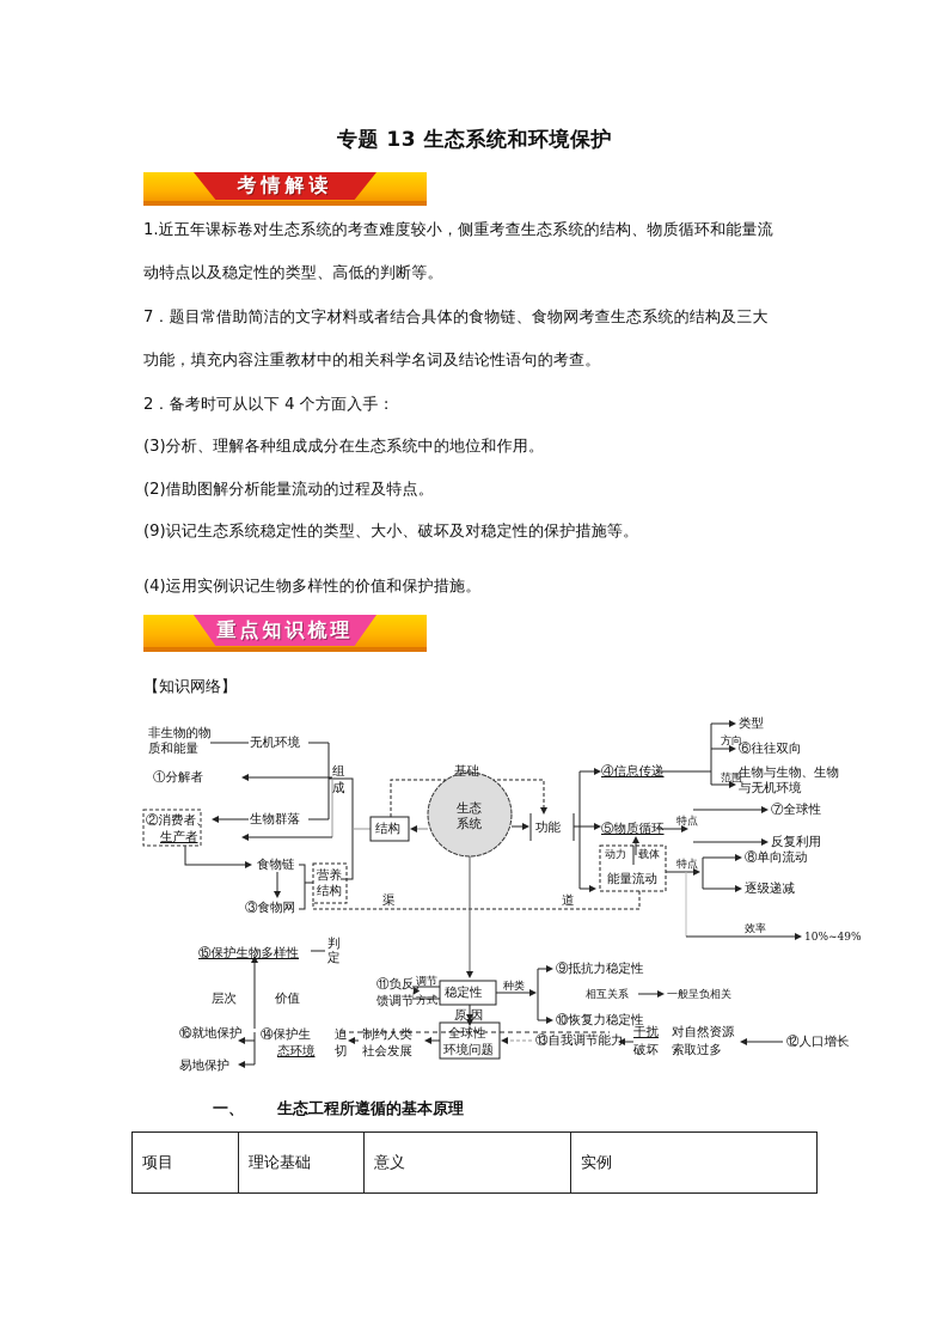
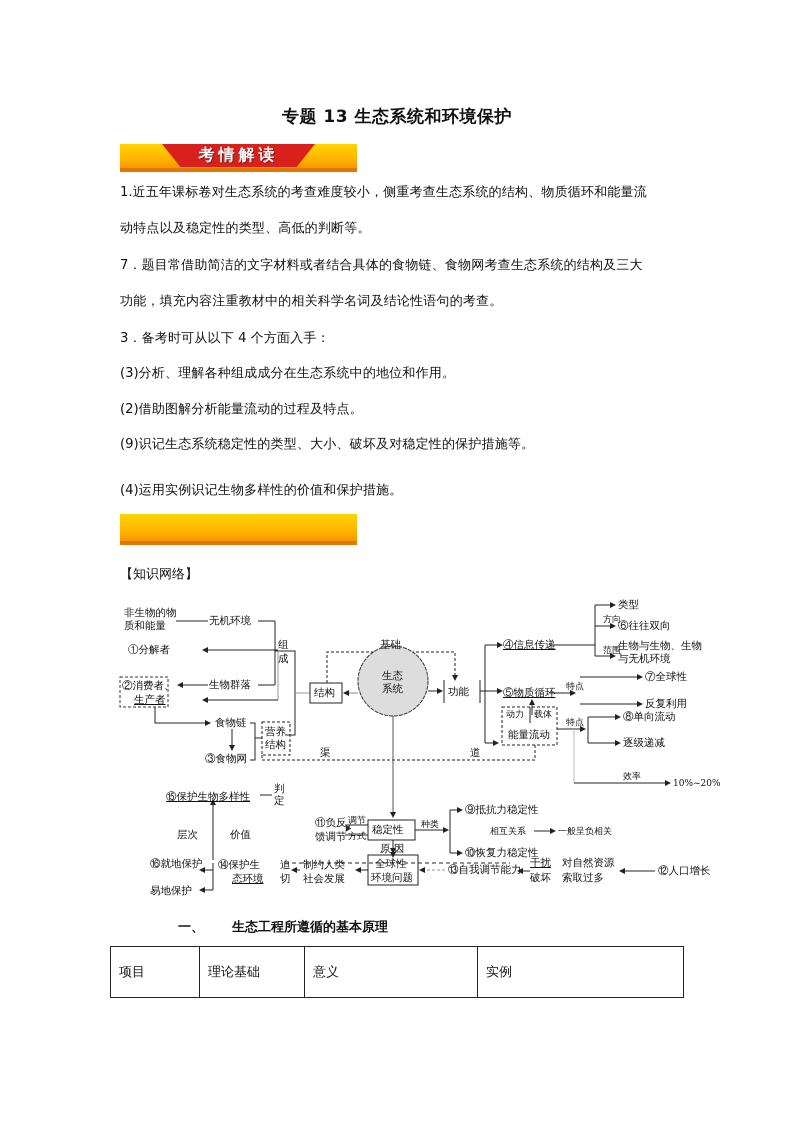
  专题 13 生态系统和环境保护
  考情解读
  1.近五年课标卷对生态系统的考查难度较小，侧重考查生态系统的结构、物质循环和能量流
  动特点以及稳定性的类型、高低的判断等。
  7．题目常借助简洁的文字材料或者结合具体的食物链、食物网考查生态系统的结构及三大
  功能，填充内容注重教材中的相关科学名词及结论性语句的考查。
- 2．备考时可从以下 4 个方面入手：
+ 3．备考时可从以下 4 个方面入手：
  (3)分析、理解各种组成成分在生态系统中的地位和作用。
  (2)借助图解分析能量流动的过程及特点。
  (9)识记生态系统稳定性的类型、大小、破坏及对稳定性的保护措施等。
  (4)运用实例识记生物多样性的价值和保护措施。
- 重点知识梳理
  【知识网络】
  非生物的物
  质和能量
  无机环境
  ①分解者
  组
  成
  ②消费者、
  生产者
  生物群落
  食物链
  ③食物网
  营养
  结构
  结构
  基础
  生态
  系统
  功能
  渠
  道
  ④信息传递
  类型
  方向
  ⑥往往双向
  范围
  生物与生物、生物
  与无机环境
  ⑤物质循环
  特点
  ⑦全球性
  反复利用
  动力
  载体
  能量流动
  特点
  ⑧单向流动
  逐级递减
  效率
- 10%~49%
+ 10%~20%
  ⑨抵抗力稳定性
  相互关系
  一般呈负相关
  ⑩恢复力稳定性
  种类
  ⑪负反
  馈调节
  调节
  方式
  稳定性
  原 因
  ⑮保护生物多样性
  判
  定
  层次
  价值
  ⑯就地保护
  易地保护
  ⑭保护生
  态环境
  迫
  切
  制约人类
  社会发展
  全球性
  环境问题
  ⑬自我调节能力
  干扰
  破坏
  对自然资源
  索取过多
  ⑫人口增长
  一、
  生态工程所遵循的基本原理
  项目	理论基础	意义	实例
